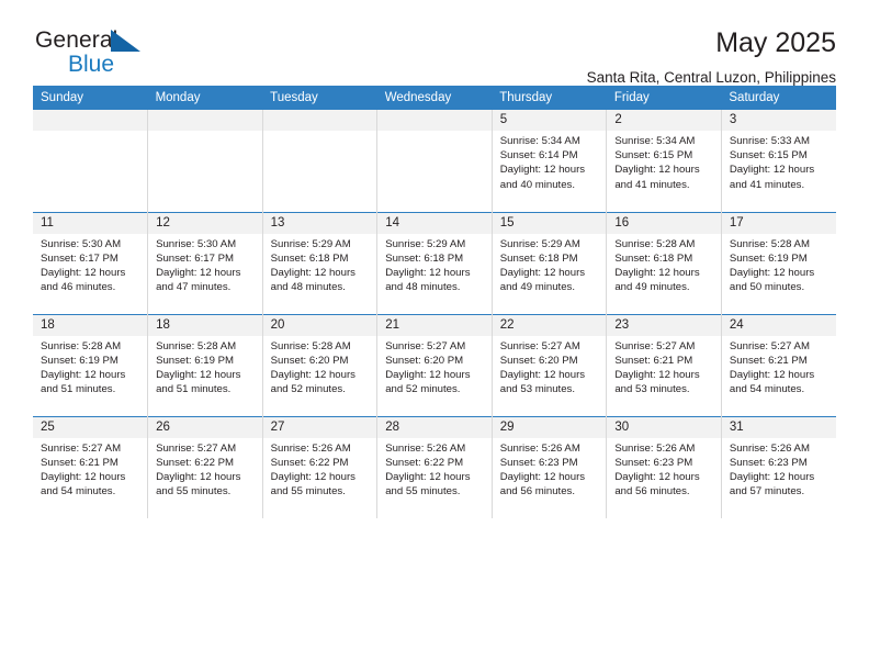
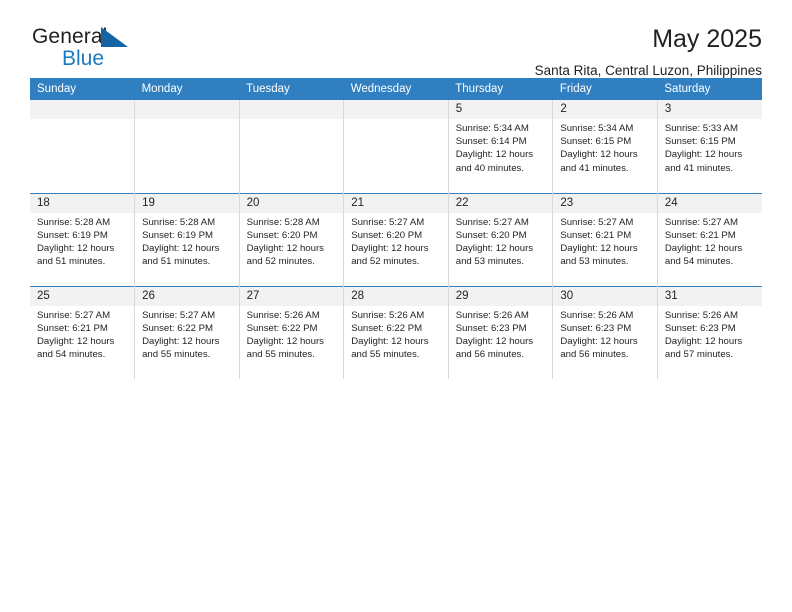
  General
  Blue
  May 2025
  Santa Rita, Central Luzon, Philippines
  Sunday	Monday	Tuesday	Wednesday	Thursday	Friday	Saturday
  				5 Sunrise: 5:34 AM Sunset: 6:14 PM Daylight: 12 hours and 40 minutes.	2 Sunrise: 5:34 AM Sunset: 6:15 PM Daylight: 12 hours and 41 minutes.	3 Sunrise: 5:33 AM Sunset: 6:15 PM Daylight: 12 hours and 41 minutes.
- 11 Sunrise: 5:30 AM Sunset: 6:17 PM Daylight: 12 hours and 46 minutes.	12 Sunrise: 5:30 AM Sunset: 6:17 PM Daylight: 12 hours and 47 minutes.	13 Sunrise: 5:29 AM Sunset: 6:18 PM Daylight: 12 hours and 48 minutes.	14 Sunrise: 5:29 AM Sunset: 6:18 PM Daylight: 12 hours and 48 minutes.	15 Sunrise: 5:29 AM Sunset: 6:18 PM Daylight: 12 hours and 49 minutes.	16 Sunrise: 5:28 AM Sunset: 6:18 PM Daylight: 12 hours and 49 minutes.	17 Sunrise: 5:28 AM Sunset: 6:19 PM Daylight: 12 hours and 50 minutes.
- 18 Sunrise: 5:28 AM Sunset: 6:19 PM Daylight: 12 hours and 51 minutes.	18 Sunrise: 5:28 AM Sunset: 6:19 PM Daylight: 12 hours and 51 minutes.	20 Sunrise: 5:28 AM Sunset: 6:20 PM Daylight: 12 hours and 52 minutes.	21 Sunrise: 5:27 AM Sunset: 6:20 PM Daylight: 12 hours and 52 minutes.	22 Sunrise: 5:27 AM Sunset: 6:20 PM Daylight: 12 hours and 53 minutes.	23 Sunrise: 5:27 AM Sunset: 6:21 PM Daylight: 12 hours and 53 minutes.	24 Sunrise: 5:27 AM Sunset: 6:21 PM Daylight: 12 hours and 54 minutes.
+ 18 Sunrise: 5:28 AM Sunset: 6:19 PM Daylight: 12 hours and 51 minutes.	19 Sunrise: 5:28 AM Sunset: 6:19 PM Daylight: 12 hours and 51 minutes.	20 Sunrise: 5:28 AM Sunset: 6:20 PM Daylight: 12 hours and 52 minutes.	21 Sunrise: 5:27 AM Sunset: 6:20 PM Daylight: 12 hours and 52 minutes.	22 Sunrise: 5:27 AM Sunset: 6:20 PM Daylight: 12 hours and 53 minutes.	23 Sunrise: 5:27 AM Sunset: 6:21 PM Daylight: 12 hours and 53 minutes.	24 Sunrise: 5:27 AM Sunset: 6:21 PM Daylight: 12 hours and 54 minutes.
  25 Sunrise: 5:27 AM Sunset: 6:21 PM Daylight: 12 hours and 54 minutes.	26 Sunrise: 5:27 AM Sunset: 6:22 PM Daylight: 12 hours and 55 minutes.	27 Sunrise: 5:26 AM Sunset: 6:22 PM Daylight: 12 hours and 55 minutes.	28 Sunrise: 5:26 AM Sunset: 6:22 PM Daylight: 12 hours and 55 minutes.	29 Sunrise: 5:26 AM Sunset: 6:23 PM Daylight: 12 hours and 56 minutes.	30 Sunrise: 5:26 AM Sunset: 6:23 PM Daylight: 12 hours and 56 minutes.	31 Sunrise: 5:26 AM Sunset: 6:23 PM Daylight: 12 hours and 57 minutes.
